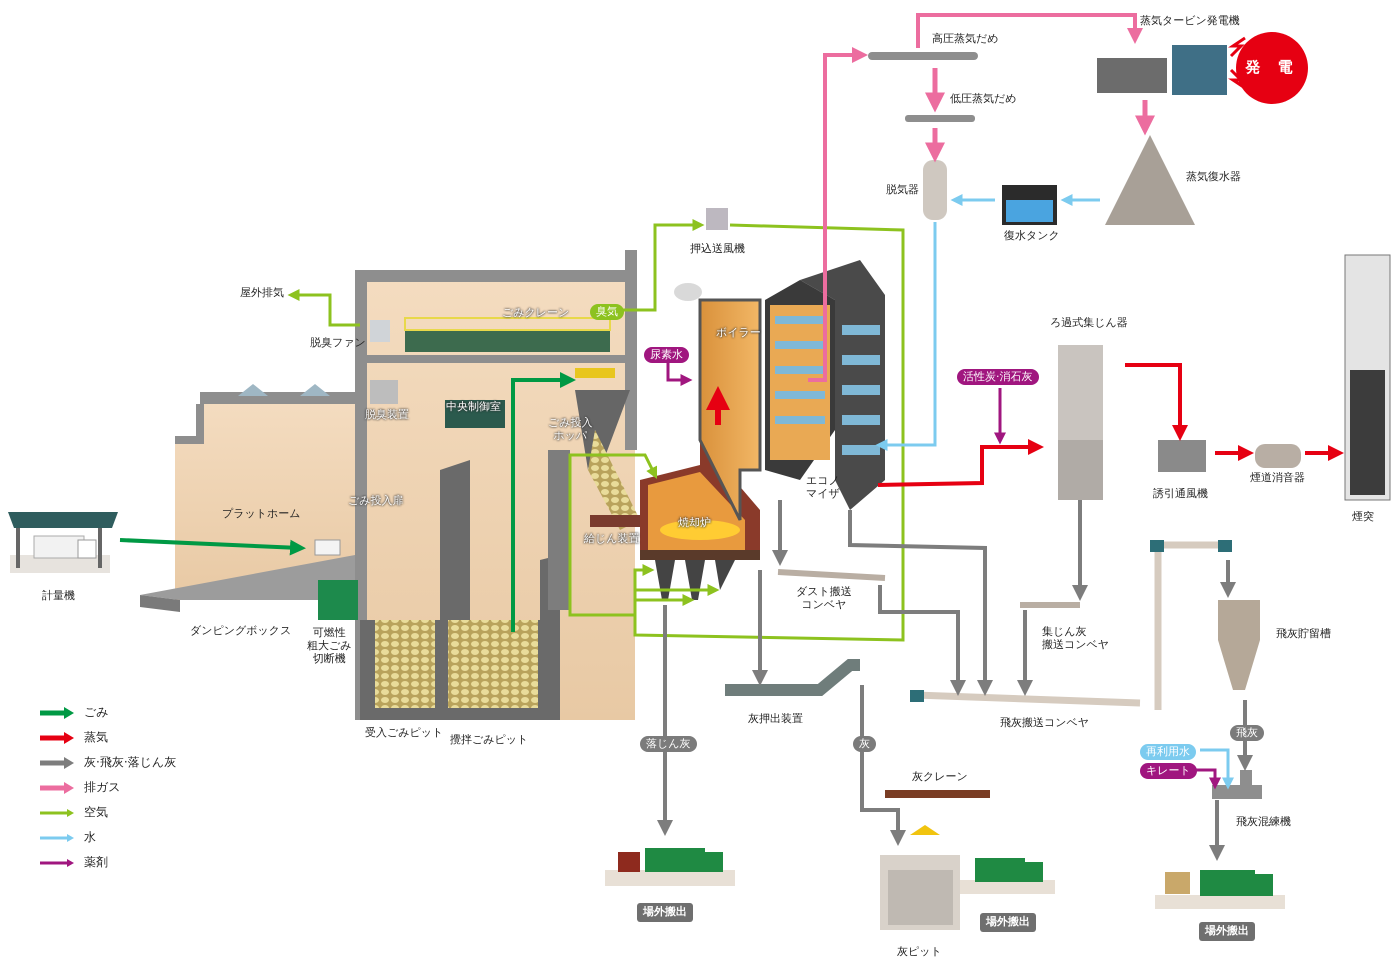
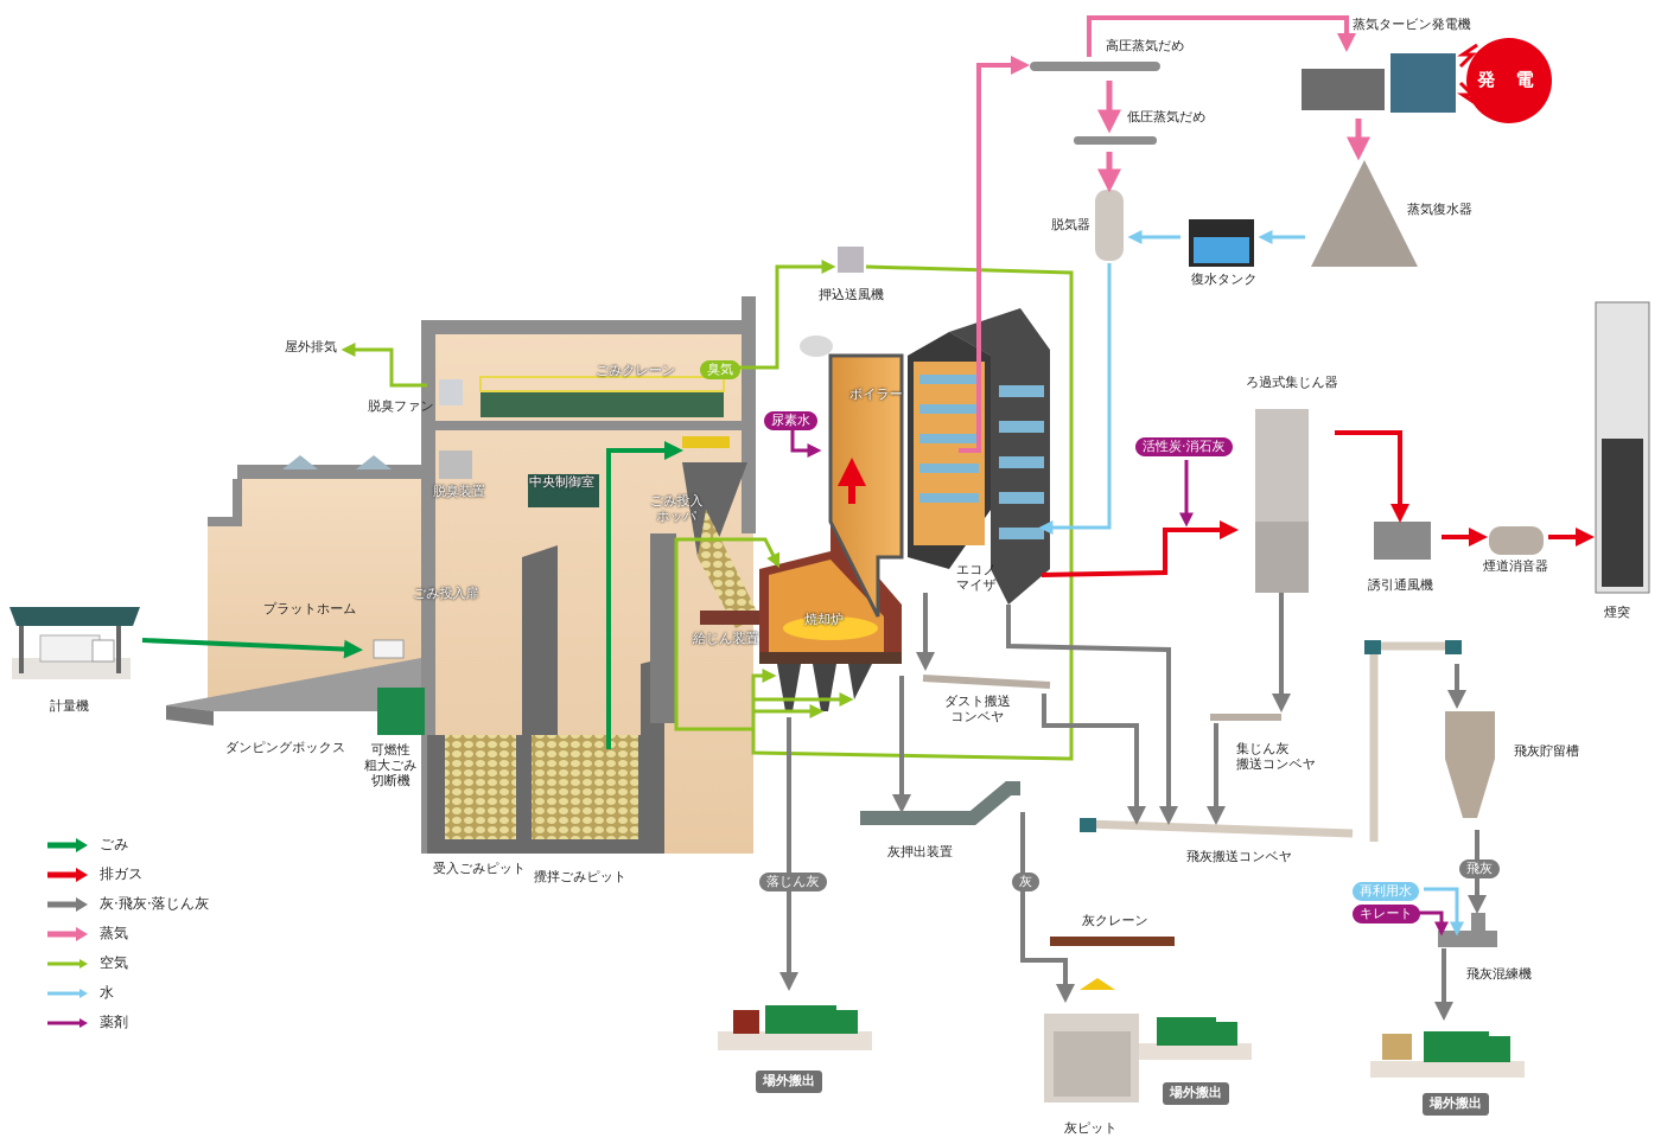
  発 電
  蒸気タービン発電機
  高圧蒸気だめ
  低圧蒸気だめ
  脱気器
  復水タンク
  蒸気復水器
  押込送風機
  屋外排気
  脱臭ファン
  ごみクレーン
  脱臭装置
  中央制御室
  ごみ投入
  ホッパ
  ボイラー
  ごみ投入扉
  プラットホーム
  計量機
  ダンピングボックス
  可燃性
  粗大ごみ
  切断機
  受入ごみピット
  攪拌ごみピット
  給じん装置
  焼却炉
  エコノ
  マイザ
  ダスト搬送
  コンベヤ
  ろ過式集じん器
  誘引通風機
  煙道消音器
  煙突
  集じん灰
  搬送コンベヤ
  飛灰搬送コンベヤ
  飛灰貯留槽
  飛灰混練機
  灰押出装置
  灰クレーン
  灰ピット
  臭気
  尿素水
  活性炭·消石灰
  落じん灰
  灰
  飛灰
  再利用水
  キレート
  場外搬出
  場外搬出
  場外搬出
  ごみ
- 蒸気
+ 排ガス
  灰·飛灰·落じん灰
- 排ガス
+ 蒸気
  空気
  水
  薬剤
